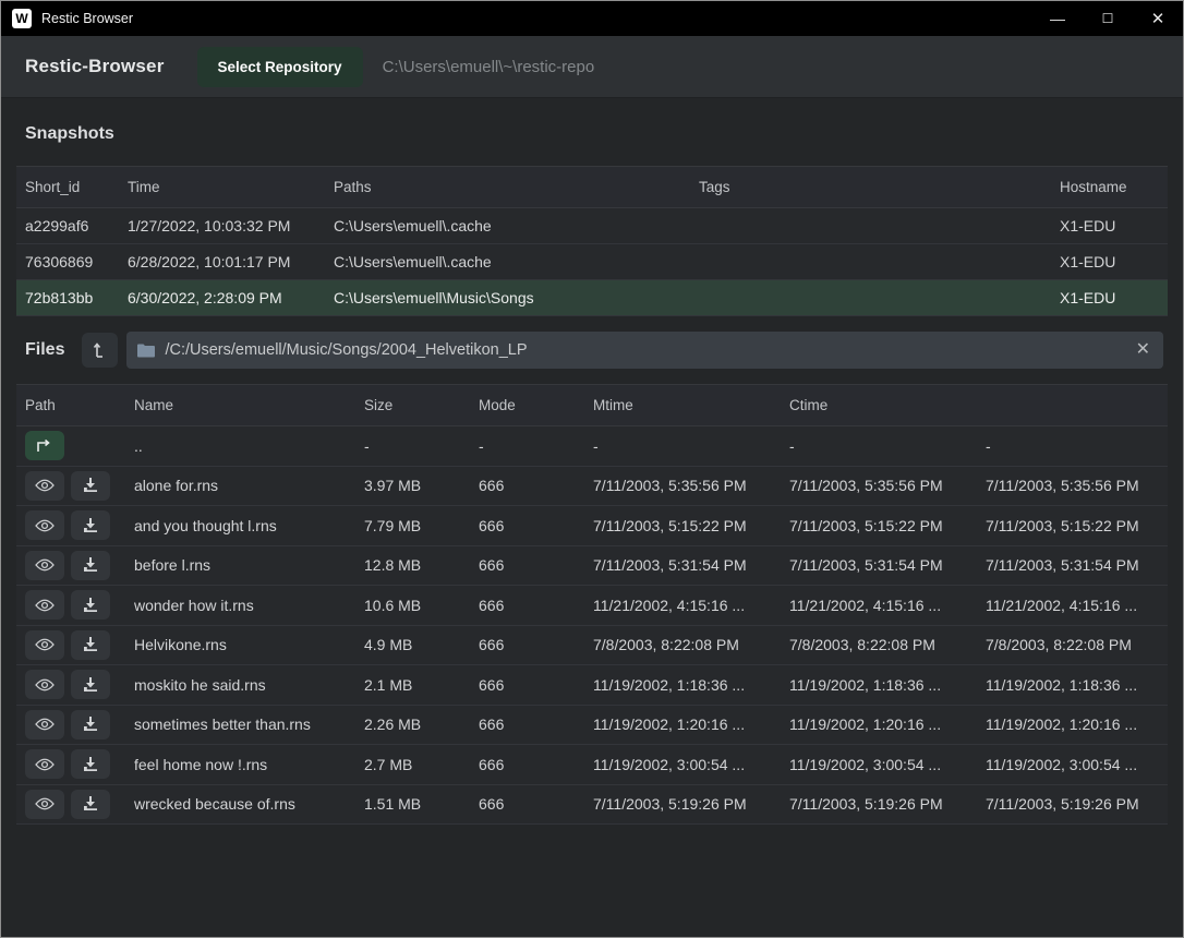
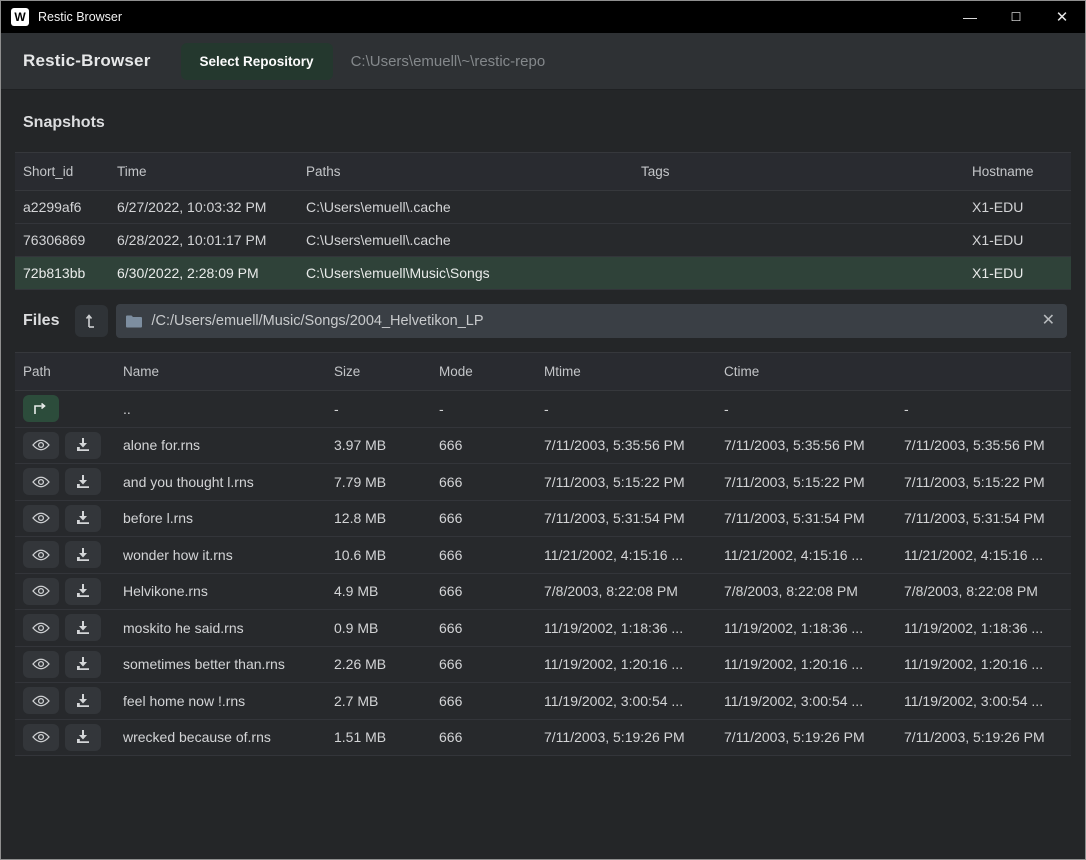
  W
  Restic Browser
  —
  ☐
  ✕
  Restic-Browser
  Select Repository
  C:\Users\emuell\~\restic-repo
  Snapshots
  Short_id
  Time
  Paths
  Tags
  Hostname
  a2299af6
- 1/27/2022, 10:03:32 PM
+ 6/27/2022, 10:03:32 PM
  C:\Users\emuell\.cache
  X1-EDU
  76306869
  6/28/2022, 10:01:17 PM
  C:\Users\emuell\.cache
  X1-EDU
  72b813bb
  6/30/2022, 2:28:09 PM
  C:\Users\emuell\Music\Songs
  X1-EDU
  Files
  /C:/Users/emuell/Music/Songs/2004_Helvetikon_LP
  ✕
  Path
  Name
  Size
  Mode
  Mtime
  Ctime
  ..
  -
  -
  -
  -
  -
  alone for.rns
  3.97 MB
  666
  7/11/2003, 5:35:56 PM
  7/11/2003, 5:35:56 PM
  7/11/2003, 5:35:56 PM
  and you thought l.rns
  7.79 MB
  666
  7/11/2003, 5:15:22 PM
  7/11/2003, 5:15:22 PM
  7/11/2003, 5:15:22 PM
  before l.rns
  12.8 MB
  666
  7/11/2003, 5:31:54 PM
  7/11/2003, 5:31:54 PM
  7/11/2003, 5:31:54 PM
  wonder how it.rns
  10.6 MB
  666
  11/21/2002, 4:15:16 ...
  11/21/2002, 4:15:16 ...
  11/21/2002, 4:15:16 ...
  Helvikone.rns
  4.9 MB
  666
  7/8/2003, 8:22:08 PM
  7/8/2003, 8:22:08 PM
  7/8/2003, 8:22:08 PM
  moskito he said.rns
- 2.1 MB
+ 0.9 MB
  666
  11/19/2002, 1:18:36 ...
  11/19/2002, 1:18:36 ...
  11/19/2002, 1:18:36 ...
  sometimes better than.rns
  2.26 MB
  666
  11/19/2002, 1:20:16 ...
  11/19/2002, 1:20:16 ...
  11/19/2002, 1:20:16 ...
  feel home now !.rns
  2.7 MB
  666
  11/19/2002, 3:00:54 ...
  11/19/2002, 3:00:54 ...
  11/19/2002, 3:00:54 ...
  wrecked because of.rns
  1.51 MB
  666
  7/11/2003, 5:19:26 PM
  7/11/2003, 5:19:26 PM
  7/11/2003, 5:19:26 PM
